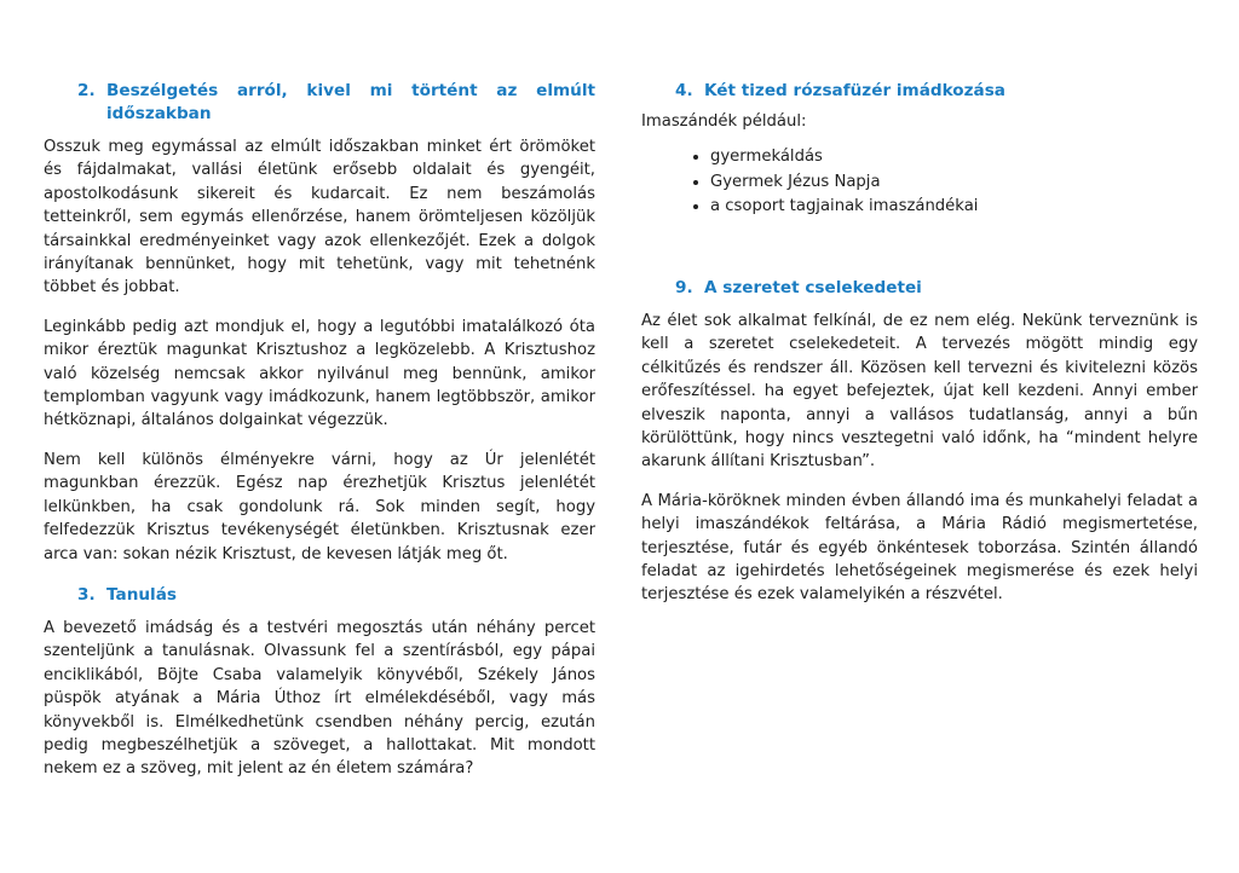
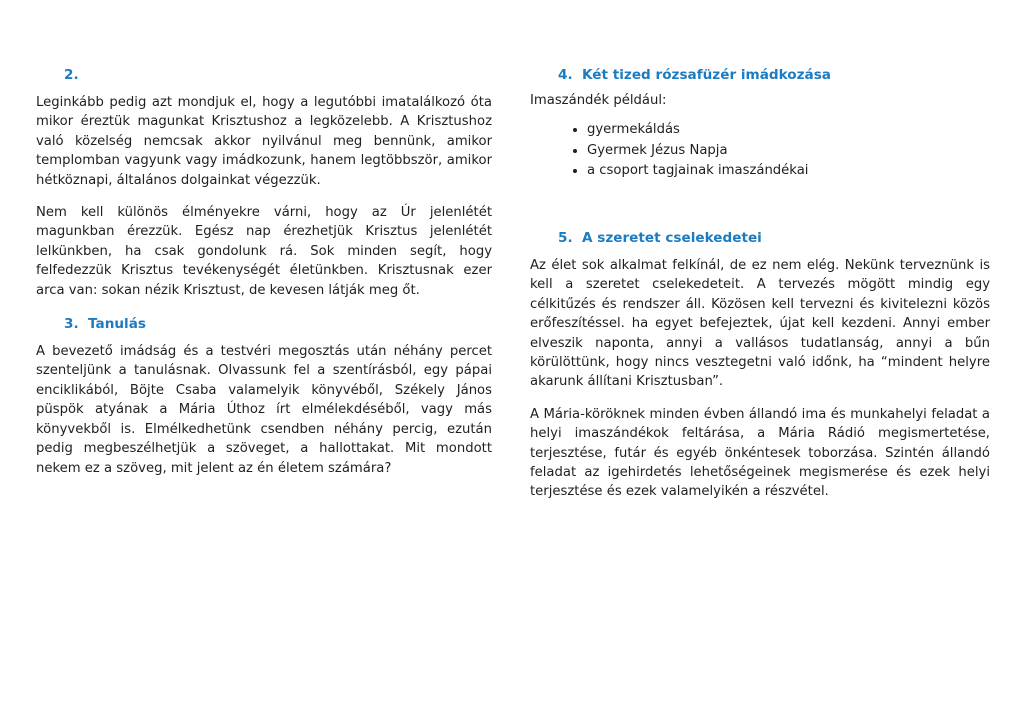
  2.
- Beszélgetés arról, kivel mi történt az elmúlt időszakban
- Osszuk meg egymással az elmúlt időszakban minket ért örömöket és fájdalmakat, vallási életünk erősebb oldalait és gyengéit, apostolkodásunk sikereit és kudarcait. Ez nem beszámolás tetteinkről, sem egymás ellenőrzése, hanem örömteljesen közöljük társainkkal eredményeinket vagy azok ellenkezőjét. Ezek a dolgok irányítanak bennünket, hogy mit tehetünk, vagy mit tehetnénk többet és jobbat.
  Leginkább pedig azt mondjuk el, hogy a legutóbbi imatalálkozó óta mikor éreztük magunkat Krisztushoz a legközelebb. A Krisztushoz való közelség nemcsak akkor nyilvánul meg bennünk, amikor templomban vagyunk vagy imádkozunk, hanem legtöbbször, amikor hétköznapi, általános dolgainkat végezzük.
  Nem kell különös élményekre várni, hogy az Úr jelenlétét magunkban érezzük. Egész nap érezhetjük Krisztus jelenlétét lelkünkben, ha csak gondolunk rá. Sok minden segít, hogy felfedezzük Krisztus tevékenységét életünkben. Krisztusnak ezer arca van: sokan nézik Krisztust, de kevesen látják meg őt.
  3.
  Tanulás
  A bevezető imádság és a testvéri megosztás után néhány percet szenteljünk a tanulásnak. Olvassunk fel a szentírásból, egy pápai enciklikából, Böjte Csaba valamelyik könyvéből, Székely János püspök atyának a Mária Úthoz írt elmélekdéséből, vagy más könyvekből is. Elmélkedhetünk csendben néhány percig, ezután pedig megbeszélhetjük a szöveget, a hallottakat. Mit mondott nekem ez a szöveg, mit jelent az én életem számára?
  4.
  Két tized rózsafüzér imádkozása
  Imaszándék például:
  gyermekáldás
  Gyermek Jézus Napja
  a csoport tagjainak imaszándékai
- 9.
+ 5.
  A szeretet cselekedetei
  Az élet sok alkalmat felkínál, de ez nem elég. Nekünk terveznünk is kell a szeretet cselekedeteit. A tervezés mögött mindig egy célkitűzés és rendszer áll. Közösen kell tervezni és kivitelezni közös erőfeszítéssel. ha egyet befejeztek, újat kell kezdeni. Annyi ember elveszik naponta, annyi a vallásos tudatlanság, annyi a bűn körülöttünk, hogy nincs vesztegetni való időnk, ha “mindent helyre akarunk állítani Krisztusban”.
  A Mária-köröknek minden évben állandó ima és munkahelyi feladat a helyi imaszándékok feltárása, a Mária Rádió megismertetése, terjesztése, futár és egyéb önkéntesek toborzása. Szintén állandó feladat az igehirdetés lehetőségeinek megismerése és ezek helyi terjesztése és ezek valamelyikén a részvétel.
